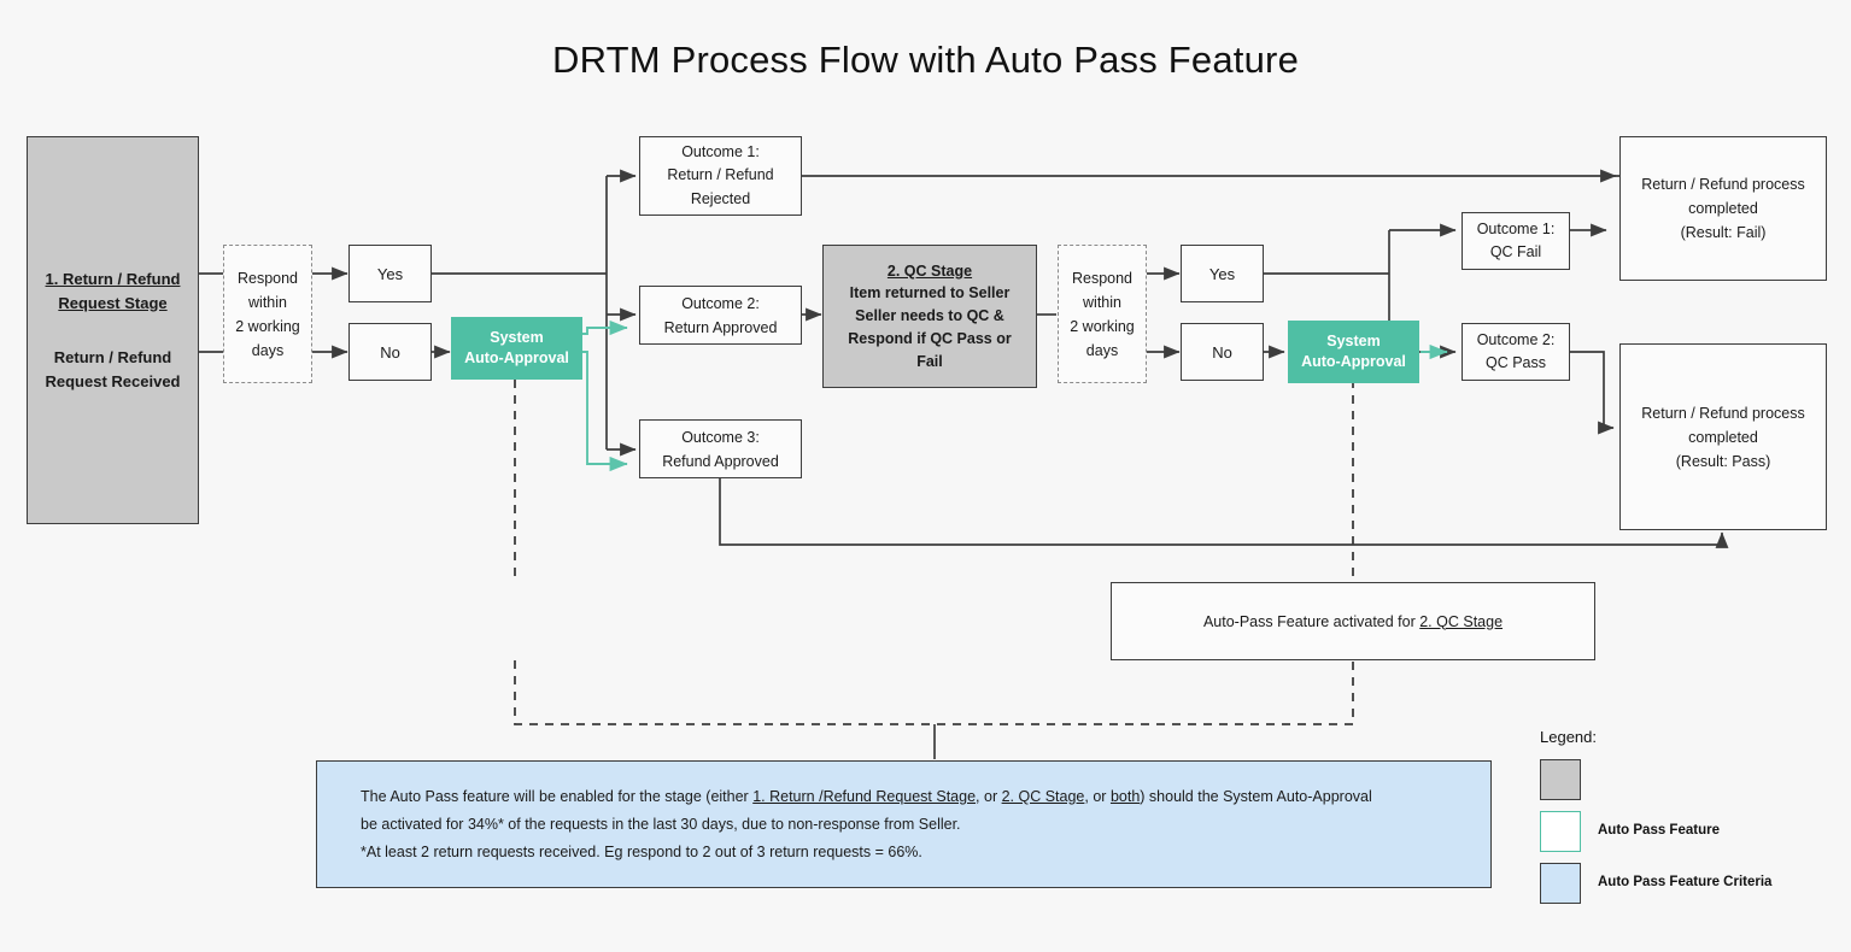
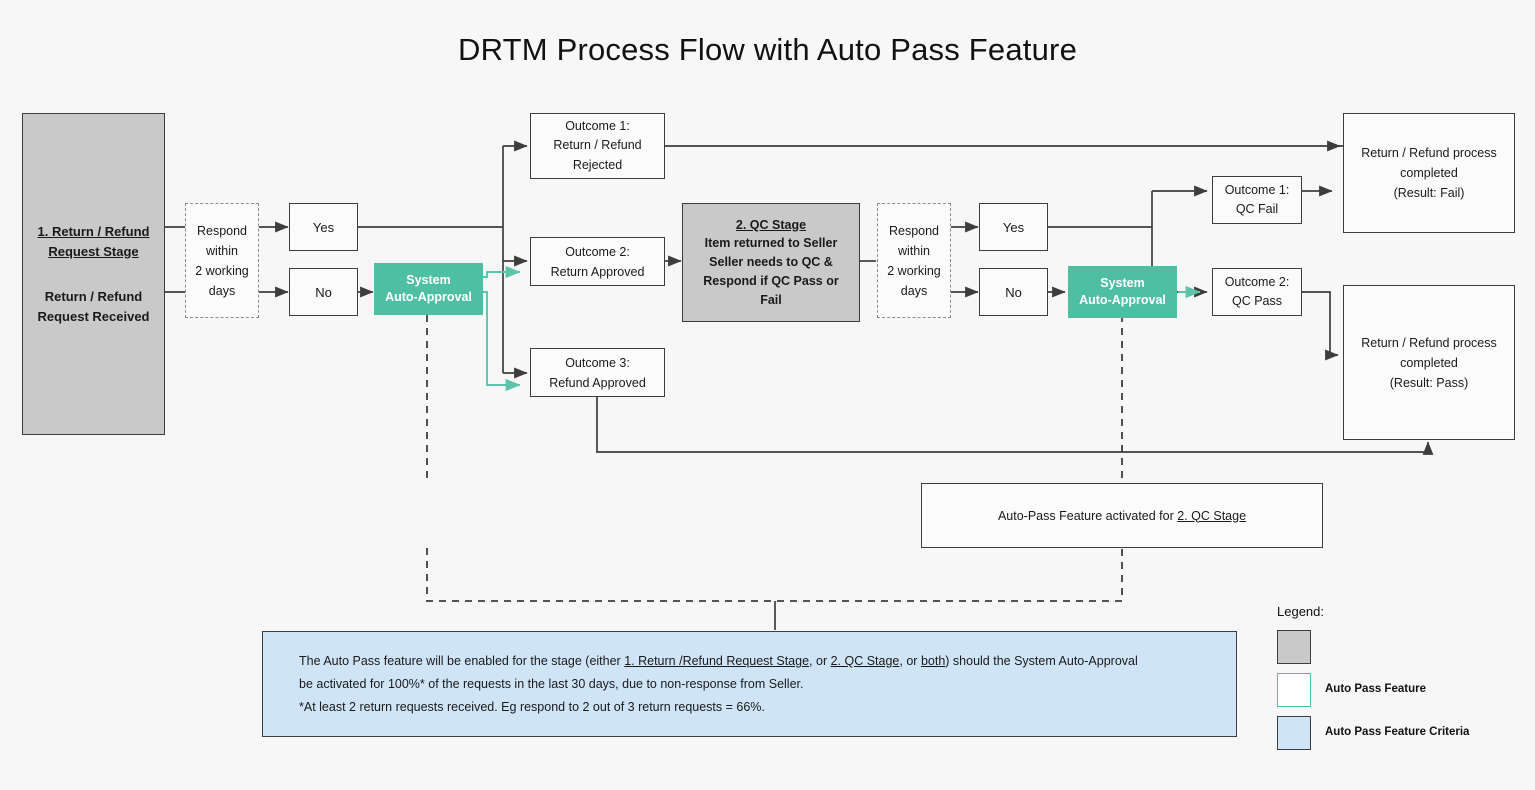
  DRTM Process Flow with Auto Pass Feature
  1. Return / Refund Request Stage
  Return / Refund
  Request Received
  Respond
  within
  2 working
  days
  Yes
  No
  System
  Auto-Approval
  Outcome 1:
  Return / Refund
  Rejected
  Outcome 2:
  Return Approved
  Outcome 3:
  Refund Approved
  2. QC Stage
  Item returned to Seller
  Seller needs to QC &
  Respond if QC Pass or
  Fail
  Respond
  within
  2 working
  days
  Yes
  No
  System
  Auto-Approval
  Outcome 1:
  QC Fail
  Outcome 2:
  QC Pass
  Return / Refund process
  completed
  (Result: Fail)
  Return / Refund process
  completed
  (Result: Pass)
  Auto-Pass Feature activated for 2. QC Stage
  The Auto Pass feature will be enabled for the stage (either 1. Return /Refund Request Stage, or 2. QC Stage, or both) should the System Auto-Approval
- be activated for 34%* of the requests in the last 30 days, due to non-response from Seller.
+ be activated for 100%* of the requests in the last 30 days, due to non-response from Seller.
  *At least 2 return requests received. Eg respond to 2 out of 3 return requests = 66%.
  Legend:
  Auto Pass Feature
  Auto Pass Feature Criteria
